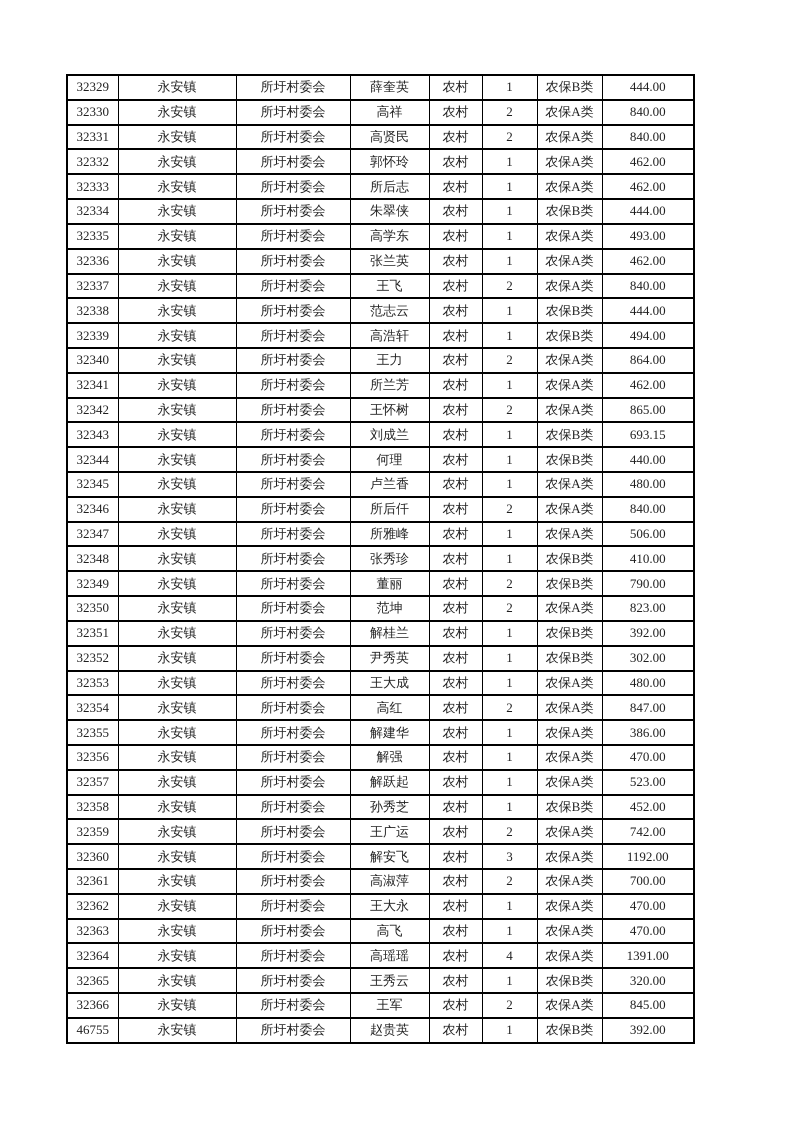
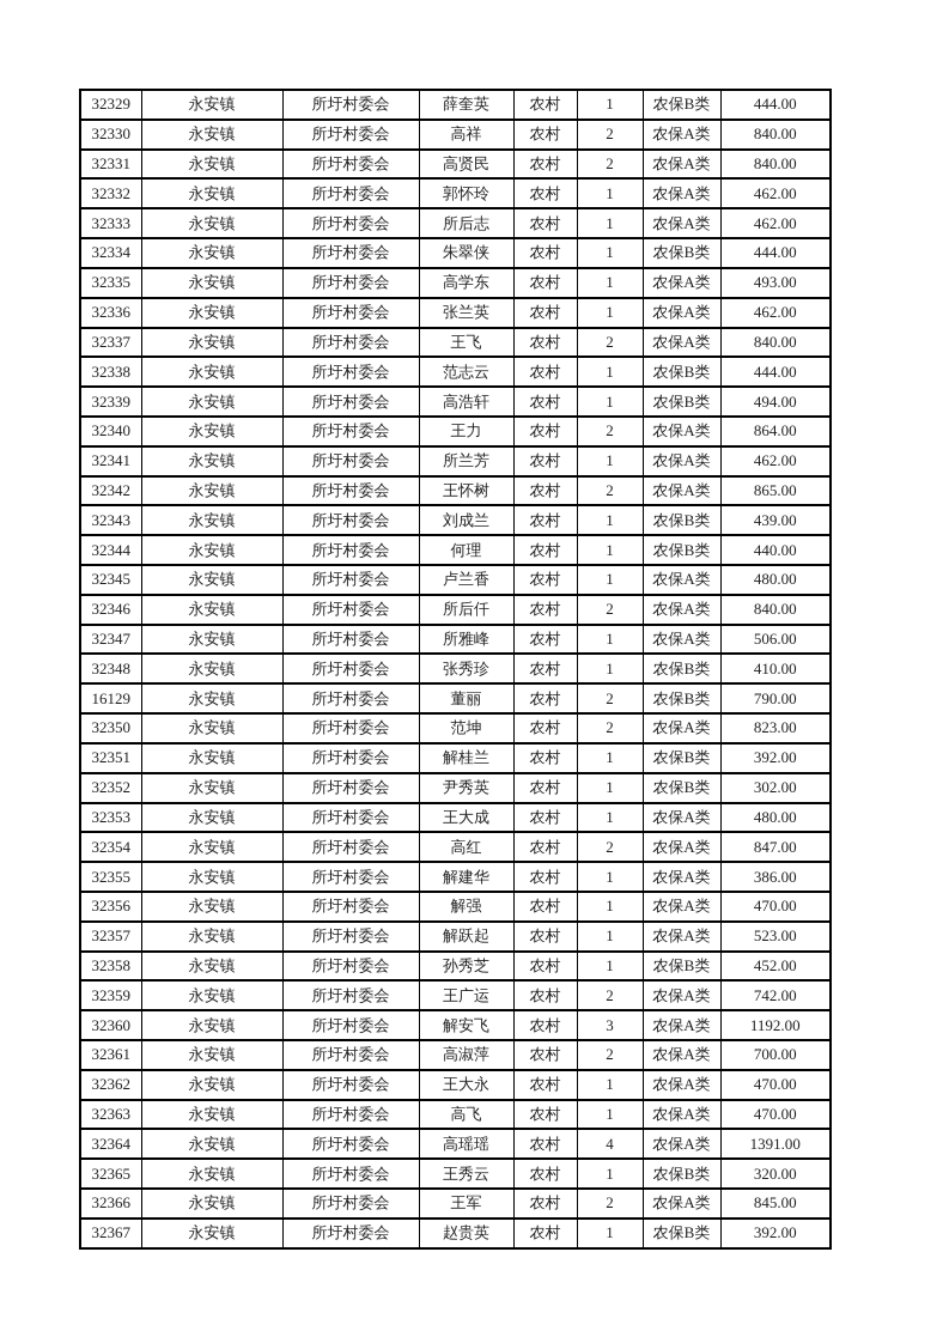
  32329	永安镇	所圩村委会	薛奎英	农村	1	农保B类	444.00
  32330	永安镇	所圩村委会	高祥	农村	2	农保A类	840.00
  32331	永安镇	所圩村委会	高贤民	农村	2	农保A类	840.00
  32332	永安镇	所圩村委会	郭怀玲	农村	1	农保A类	462.00
  32333	永安镇	所圩村委会	所后志	农村	1	农保A类	462.00
  32334	永安镇	所圩村委会	朱翠侠	农村	1	农保B类	444.00
  32335	永安镇	所圩村委会	高学东	农村	1	农保A类	493.00
  32336	永安镇	所圩村委会	张兰英	农村	1	农保A类	462.00
  32337	永安镇	所圩村委会	王飞	农村	2	农保A类	840.00
  32338	永安镇	所圩村委会	范志云	农村	1	农保B类	444.00
  32339	永安镇	所圩村委会	高浩轩	农村	1	农保B类	494.00
  32340	永安镇	所圩村委会	王力	农村	2	农保A类	864.00
  32341	永安镇	所圩村委会	所兰芳	农村	1	农保A类	462.00
  32342	永安镇	所圩村委会	王怀树	农村	2	农保A类	865.00
- 32343	永安镇	所圩村委会	刘成兰	农村	1	农保B类	693.15
+ 32343	永安镇	所圩村委会	刘成兰	农村	1	农保B类	439.00
  32344	永安镇	所圩村委会	何理	农村	1	农保B类	440.00
  32345	永安镇	所圩村委会	卢兰香	农村	1	农保A类	480.00
  32346	永安镇	所圩村委会	所后仟	农村	2	农保A类	840.00
  32347	永安镇	所圩村委会	所雅峰	农村	1	农保A类	506.00
  32348	永安镇	所圩村委会	张秀珍	农村	1	农保B类	410.00
- 32349	永安镇	所圩村委会	董丽	农村	2	农保B类	790.00
+ 16129	永安镇	所圩村委会	董丽	农村	2	农保B类	790.00
  32350	永安镇	所圩村委会	范坤	农村	2	农保A类	823.00
  32351	永安镇	所圩村委会	解桂兰	农村	1	农保B类	392.00
  32352	永安镇	所圩村委会	尹秀英	农村	1	农保B类	302.00
  32353	永安镇	所圩村委会	王大成	农村	1	农保A类	480.00
  32354	永安镇	所圩村委会	高红	农村	2	农保A类	847.00
  32355	永安镇	所圩村委会	解建华	农村	1	农保A类	386.00
  32356	永安镇	所圩村委会	解强	农村	1	农保A类	470.00
  32357	永安镇	所圩村委会	解跃起	农村	1	农保A类	523.00
  32358	永安镇	所圩村委会	孙秀芝	农村	1	农保B类	452.00
  32359	永安镇	所圩村委会	王广运	农村	2	农保A类	742.00
  32360	永安镇	所圩村委会	解安飞	农村	3	农保A类	1192.00
  32361	永安镇	所圩村委会	高淑萍	农村	2	农保A类	700.00
  32362	永安镇	所圩村委会	王大永	农村	1	农保A类	470.00
  32363	永安镇	所圩村委会	高飞	农村	1	农保A类	470.00
  32364	永安镇	所圩村委会	高瑶瑶	农村	4	农保A类	1391.00
  32365	永安镇	所圩村委会	王秀云	农村	1	农保B类	320.00
  32366	永安镇	所圩村委会	王军	农村	2	农保A类	845.00
- 46755	永安镇	所圩村委会	赵贵英	农村	1	农保B类	392.00
+ 32367	永安镇	所圩村委会	赵贵英	农村	1	农保B类	392.00
